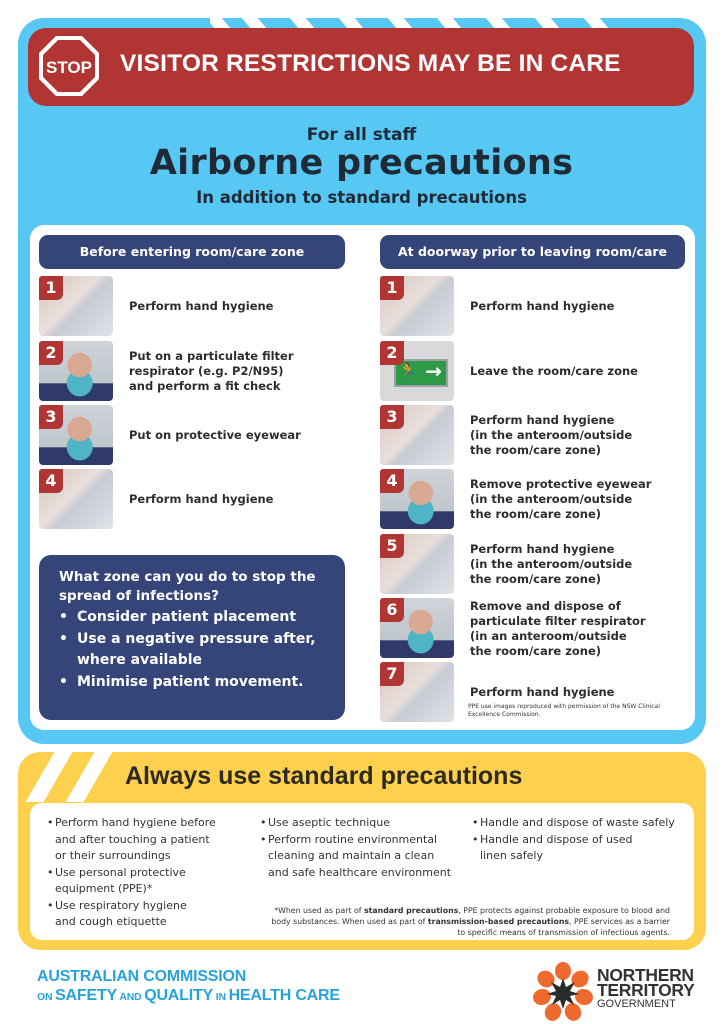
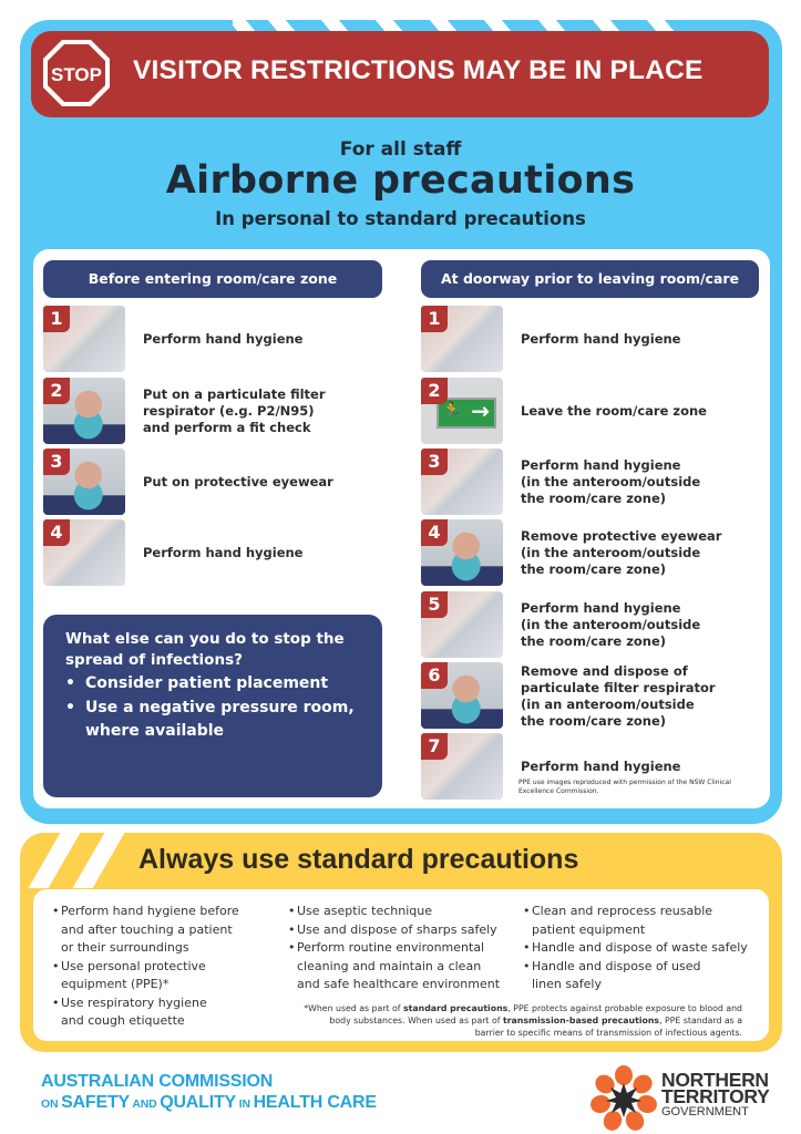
  STOP
- VISITOR RESTRICTIONS MAY BE IN CARE
+ VISITOR RESTRICTIONS MAY BE IN PLACE
  For all staff
  Airborne precautions
- In addition to standard precautions
+ In personal to standard precautions
  Before entering room/care zone
  1
  Perform hand hygiene
  2
  Put on a particulate filter
  respirator (e.g. P2/N95)
  and perform a fit check
  3
  Put on protective eyewear
  4
  Perform hand hygiene
- What zone can you do to stop the spread of infections?
+ What else can you do to stop the spread of infections?
  Consider patient placement
- Use a negative pressure after, where available
+ Use a negative pressure room, where available
- Minimise patient movement.
  At doorway prior to leaving room/care
  1
  Perform hand hygiene
  2
  Leave the room/care zone
  3
  Perform hand hygiene
  (in the anteroom/outside
  the room/care zone)
  4
  Remove protective eyewear
  (in the anteroom/outside
  the room/care zone)
  5
  Perform hand hygiene
  (in the anteroom/outside
  the room/care zone)
  6
  Remove and dispose of
  particulate filter respirator
  (in an anteroom/outside
  the room/care zone)
  7
  Perform hand hygiene
  Always use standard precautions
  Perform hand hygiene before
  and after touching a patient
  or their surroundings
  Use personal protective
  equipment (PPE)*
  Use respiratory hygiene
  and cough etiquette
  Use aseptic technique
+ Use and dispose of sharps safely
  Perform routine environmental
  cleaning and maintain a clean
  and safe healthcare environment
+ Clean and reprocess reusable
+ patient equipment
  Handle and dispose of waste safely
  Handle and dispose of used
  linen safely
- *When used as part of standard precautions, PPE protects against probable exposure to blood and body substances. When used as part of transmission-based precautions, PPE services as a barrier to specific means of transmission of infectious agents.
+ *When used as part of standard precautions, PPE protects against probable exposure to blood and body substances. When used as part of transmission-based precautions, PPE standard as a barrier to specific means of transmission of infectious agents.
  AUSTRALIAN COMMISSION
  ON SAFETY AND QUALITY IN HEALTH CARE
  NORTHERN
  TERRITORY
  GOVERNMENT
